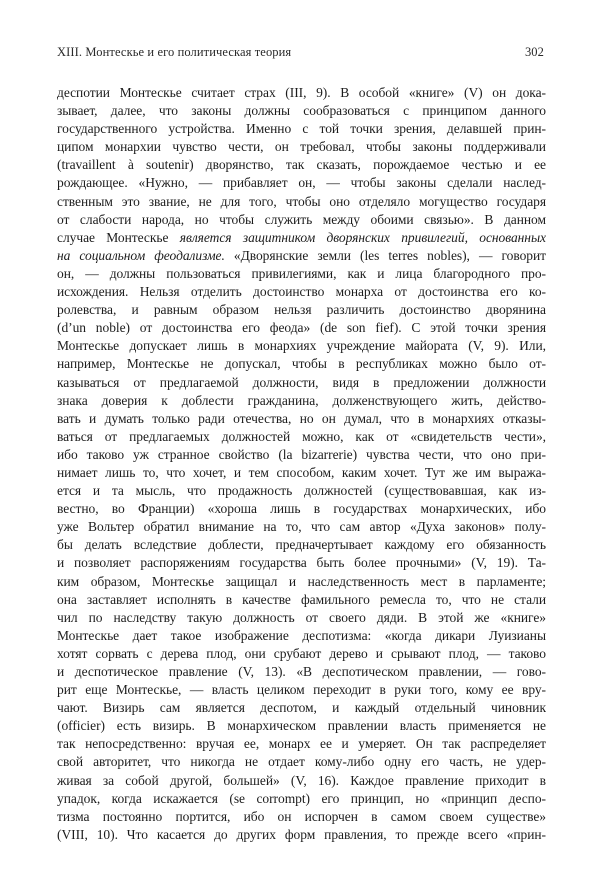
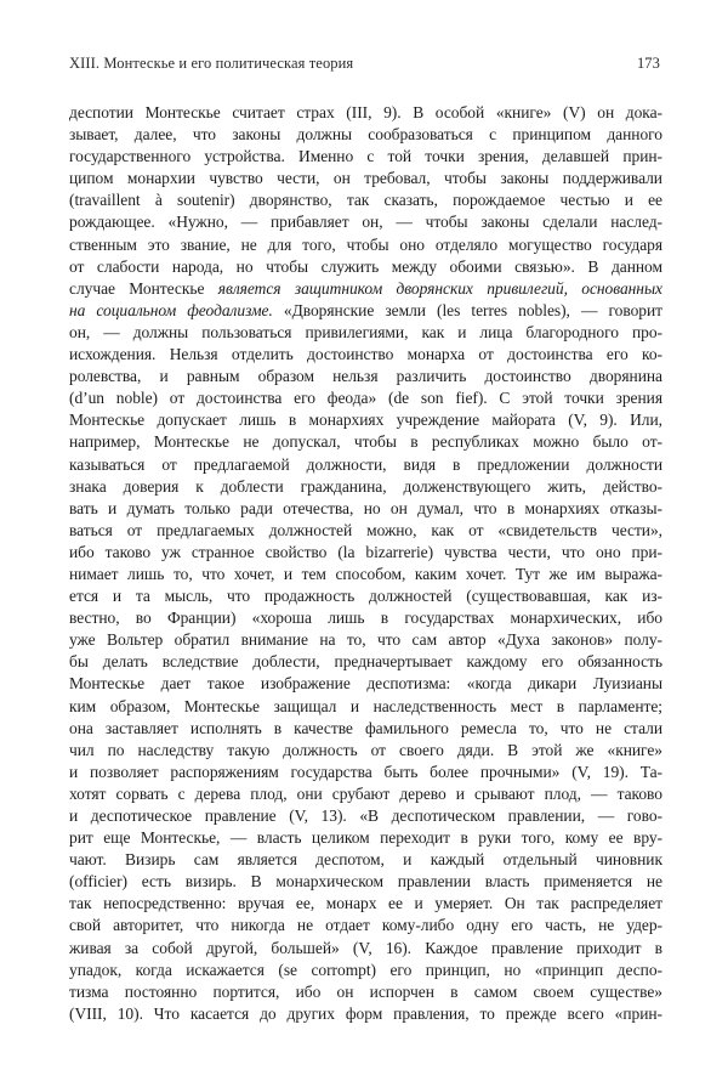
  XIII. Монтескье и его политическая теория
- 302
+ 173
  деспотии Монтескье считает страх (III, 9). В особой «книге» (V) он дока-
  зывает, далее, что законы должны сообразоваться с принципом данного
  государственного устройства. Именно с той точки зрения, делавшей прин-
  ципом монархии чувство чести, он требовал, чтобы законы поддерживали
  (travaillent à soutenir) дворянство, так сказать, порождаемое честью и ее
  рождающее. «Нужно, — прибавляет он, — чтобы законы сделали наслед-
  ственным это звание, не для того, чтобы оно отделяло могущество государя
  от слабости народа, но чтобы служить между обоими связью». В данном
  случае Монтескье является защитником дворянских привилегий, основанных
  на социальном феодализме. «Дворянские земли (les terres nobles), — говорит
  он, — должны пользоваться привилегиями, как и лица благородного про-
  исхождения. Нельзя отделить достоинство монарха от достоинства его ко-
  ролевства, и равным образом нельзя различить достоинство дворянина
  (d’un noble) от достоинства его феода» (de son fief). С этой точки зрения
  Монтескье допускает лишь в монархиях учреждение майората (V, 9). Или,
  например, Монтескье не допускал, чтобы в республиках можно было от-
  казываться от предлагаемой должности, видя в предложении должности
  знака доверия к доблести гражданина, долженствующего жить, действо-
  вать и думать только ради отечества, но он думал, что в монархиях отказы-
  ваться от предлагаемых должностей можно, как от «свидетельств чести»,
  ибо таково уж странное свойство (la bizarrerie) чувства чести, что оно при-
  нимает лишь то, что хочет, и тем способом, каким хочет. Тут же им выража-
  ется и та мысль, что продажность должностей (существовавшая, как из-
  вестно, во Франции) «хороша лишь в государствах монархических, ибо
  уже Вольтер обратил внимание на то, что сам автор «Духа законов» полу-
  бы делать вследствие доблести, предначертывает каждому его обязанность
- и позволяет распоряжениям государства быть более прочными» (V, 19). Та-
+ Монтескье дает такое изображение деспотизма: «когда дикари Луизианы
  ким образом, Монтескье защищал и наследственность мест в парламенте;
  она заставляет исполнять в качестве фамильного ремесла то, что не стали
  чил по наследству такую должность от своего дяди. В этой же «книге»
- Монтескье дает такое изображение деспотизма: «когда дикари Луизианы
+ и позволяет распоряжениям государства быть более прочными» (V, 19). Та-
  хотят сорвать с дерева плод, они срубают дерево и срывают плод, — таково
  и деспотическое правление (V, 13). «В деспотическом правлении, — гово-
  рит еще Монтескье, — власть целиком переходит в руки того, кому ее вру-
  чают. Визирь сам является деспотом, и каждый отдельный чиновник
  (officier) есть визирь. В монархическом правлении власть применяется не
  так непосредственно: вручая ее, монарх ее и умеряет. Он так распределяет
  свой авторитет, что никогда не отдает кому-либо одну его часть, не удер-
  живая за собой другой, большей» (V, 16). Каждое правление приходит в
  упадок, когда искажается (se corrompt) его принцип, но «принцип деспо-
  тизма постоянно портится, ибо он испорчен в самом своем существе»
  (VIII, 10). Что касается до других форм правления, то прежде всего «прин-
